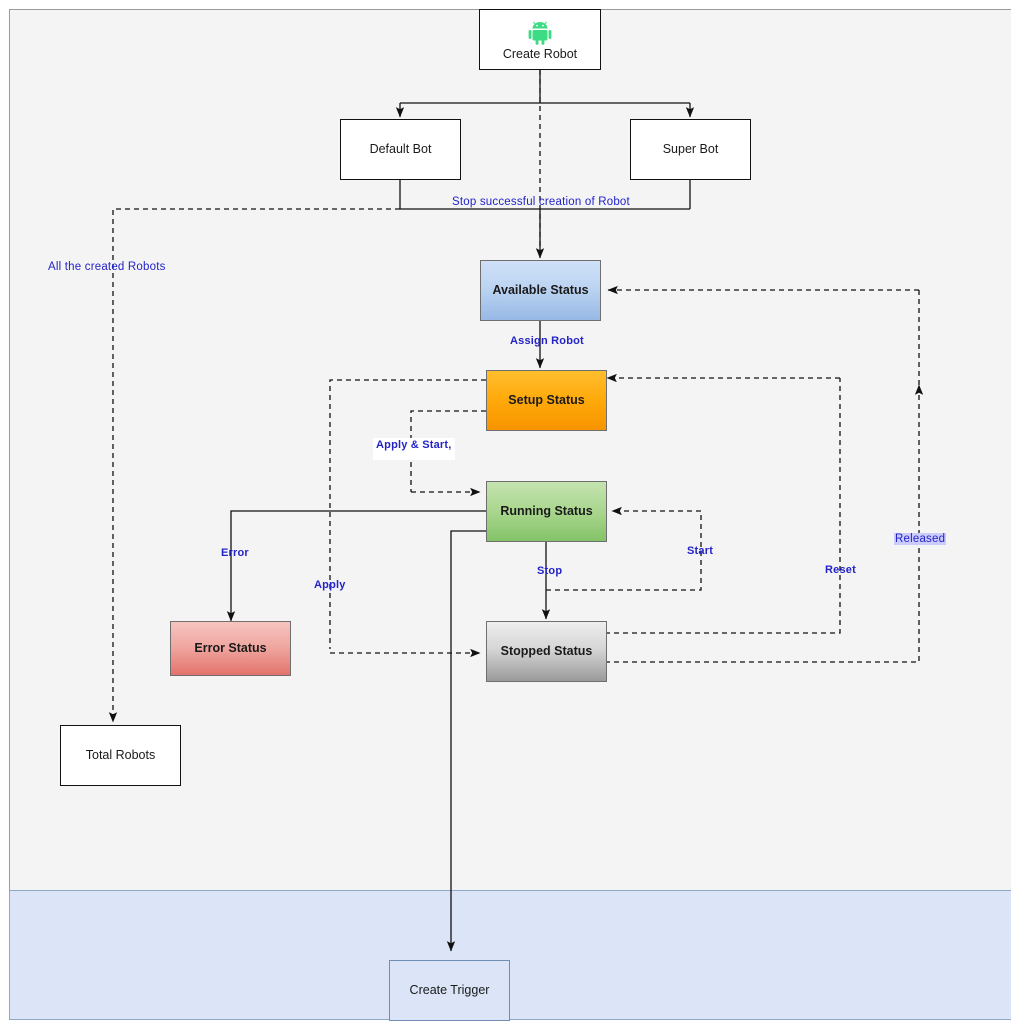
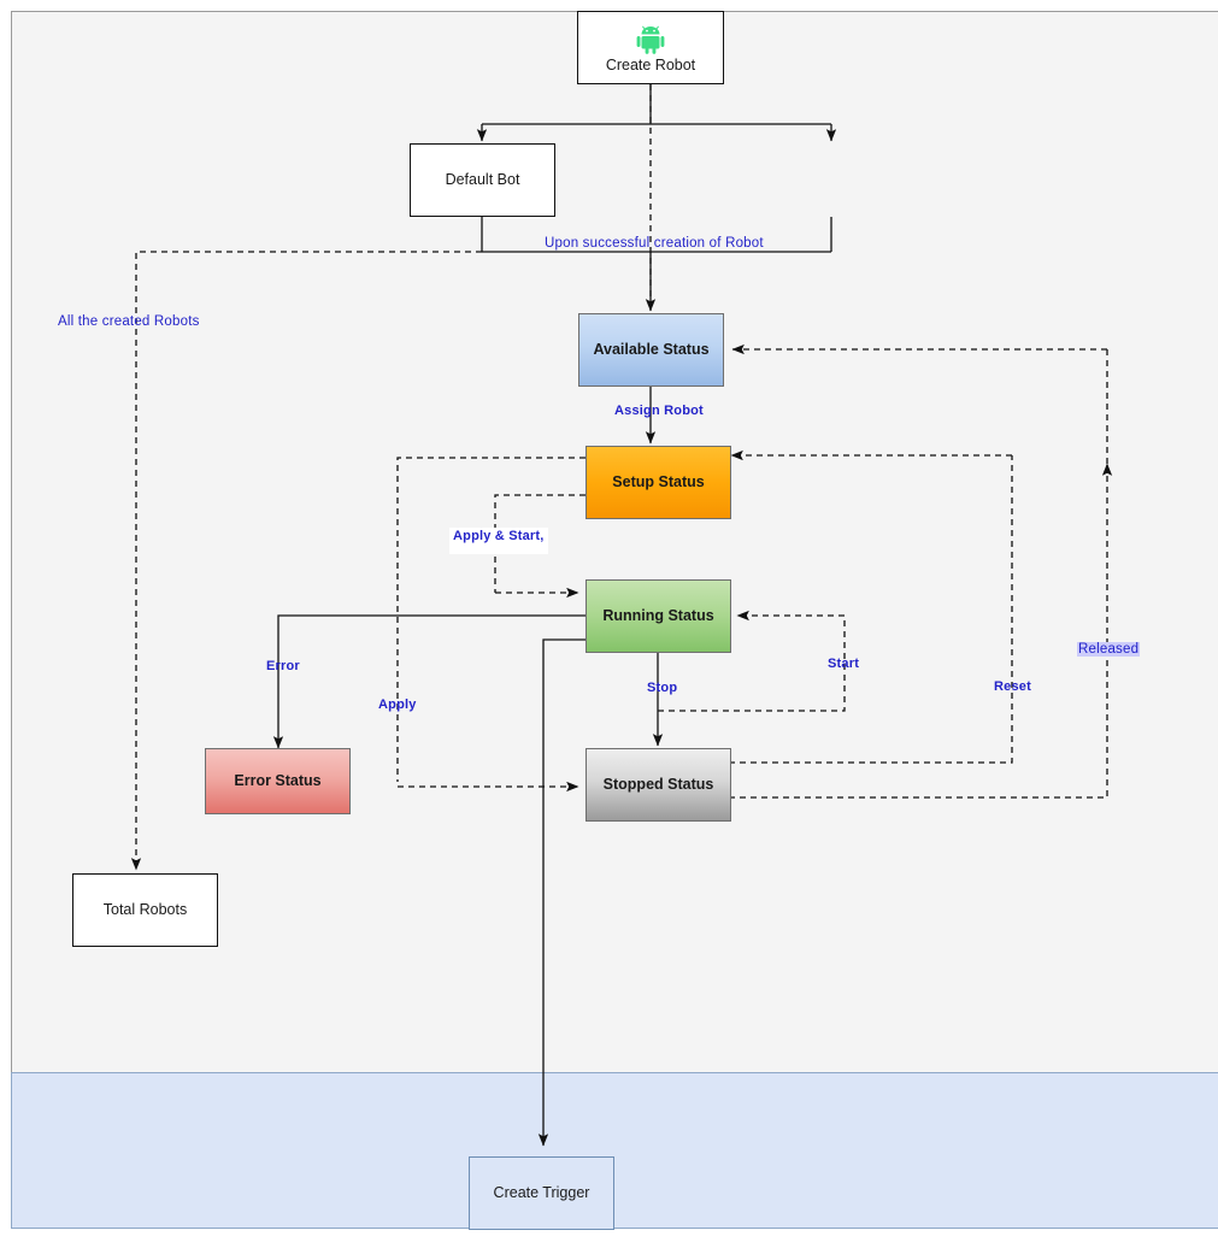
  Create Robot
  Default Bot
- Super Bot
  Available Status
  Setup Status
  Running Status
  Stopped Status
  Error Status
  Total Robots
  Create Trigger
- Stop successful creation of Robot
+ Upon successful creation of Robot
  All the created Robots
  Assign Robot
  Apply & Start,
  Apply
  Error
  Stop
  Start
  Reset
  Released
